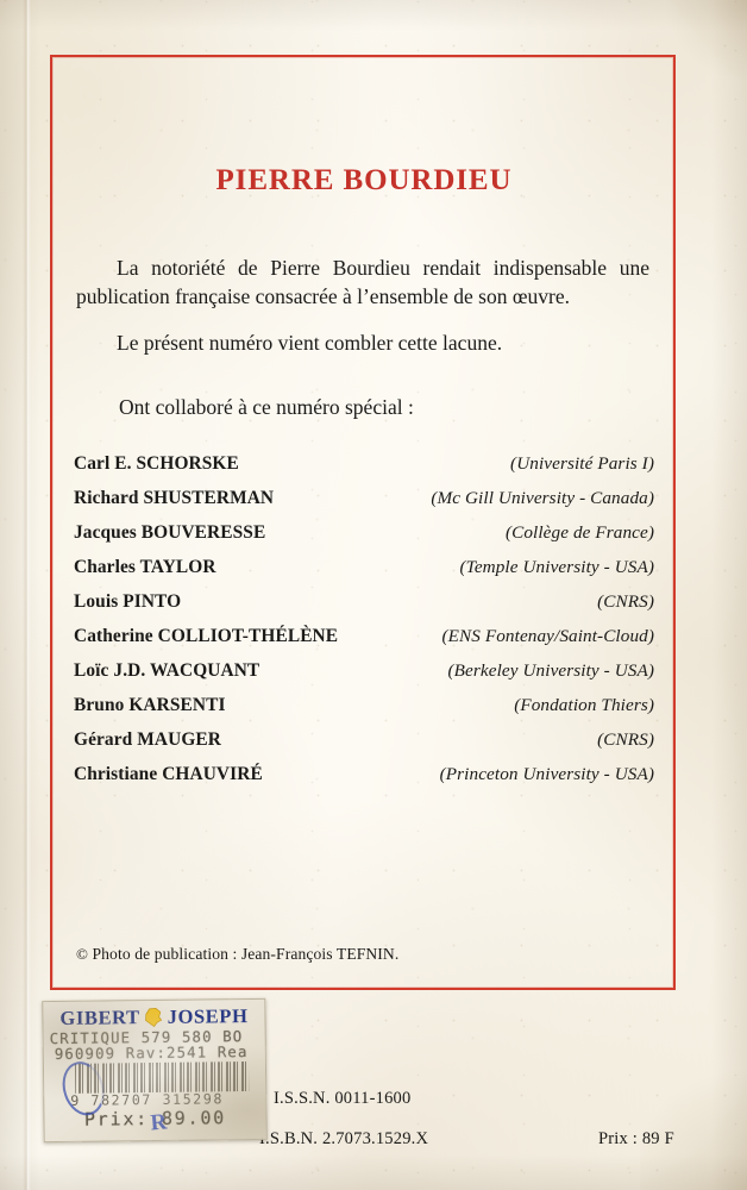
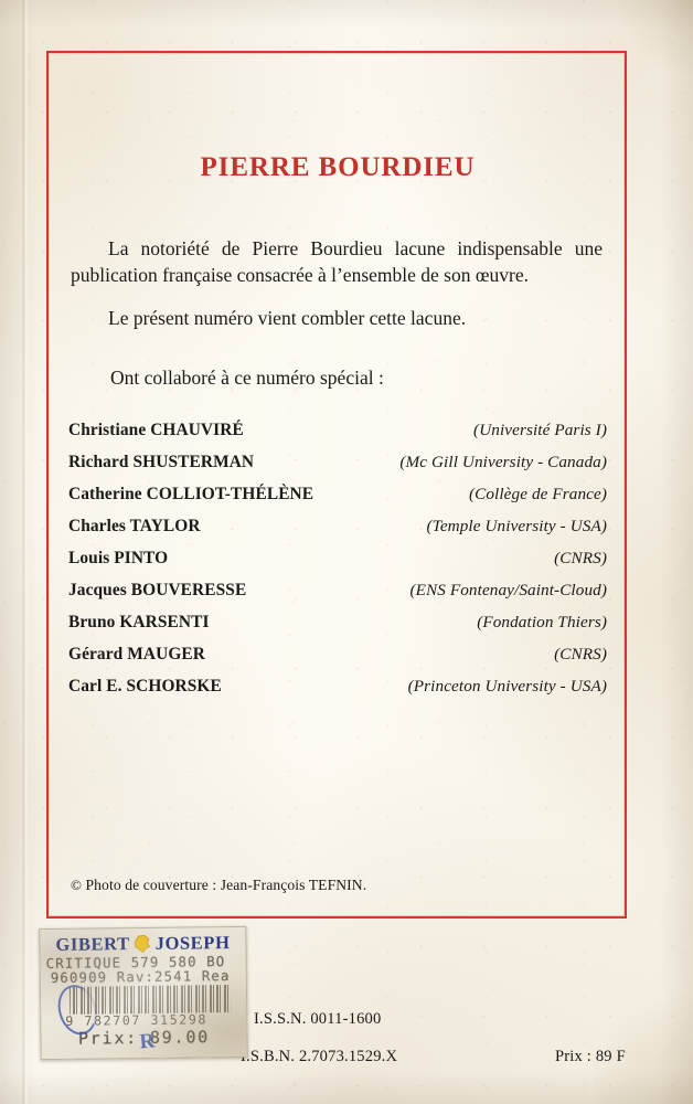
  PIERRE BOURDIEU
- La notoriété de Pierre Bourdieu rendait indispensable une publication française consacrée à l’ensemble de son œuvre.
+ La notoriété de Pierre Bourdieu lacune indispensable une publication française consacrée à l’ensemble de son œuvre.
  Le présent numéro vient combler cette lacune.
  Ont collaboré à ce numéro spécial :
- Carl E. SCHORSKE	(Université Paris I)
+ Christiane CHAUVIRÉ	(Université Paris I)
  Richard SHUSTERMAN	(Mc Gill University - Canada)
- Jacques BOUVERESSE	(Collège de France)
+ Catherine COLLIOT-THÉLÈNE	(Collège de France)
  Charles TAYLOR	(Temple University - USA)
  Louis PINTO	(CNRS)
- Catherine COLLIOT-THÉLÈNE	(ENS Fontenay/Saint-Cloud)
+ Jacques BOUVERESSE	(ENS Fontenay/Saint-Cloud)
- Loïc J.D. WACQUANT	(Berkeley University - USA)
  Bruno KARSENTI	(Fondation Thiers)
  Gérard MAUGER	(CNRS)
- Christiane CHAUVIRÉ	(Princeton University - USA)
+ Carl E. SCHORSKE	(Princeton University - USA)
- © Photo de publication : Jean-François TEFNIN.
+ © Photo de couverture : Jean-François TEFNIN.
  I.S.S.N. 0011-1600
  .S.B.N. 2.7073.1529.X
  Prix : 89 F
